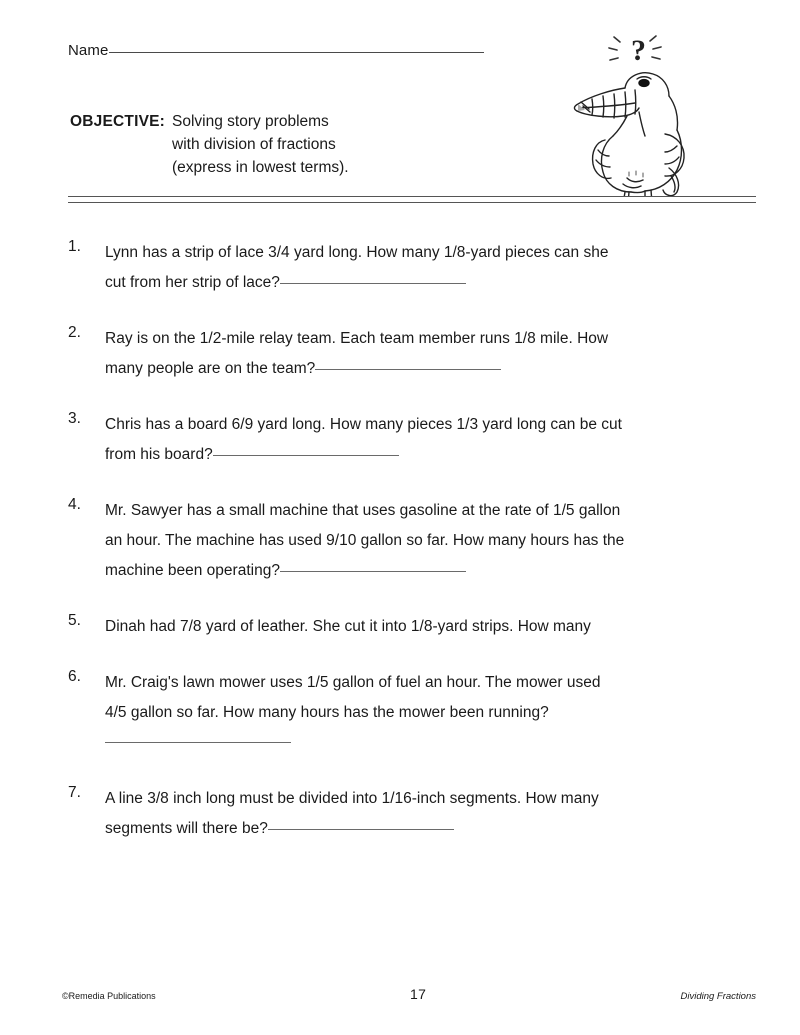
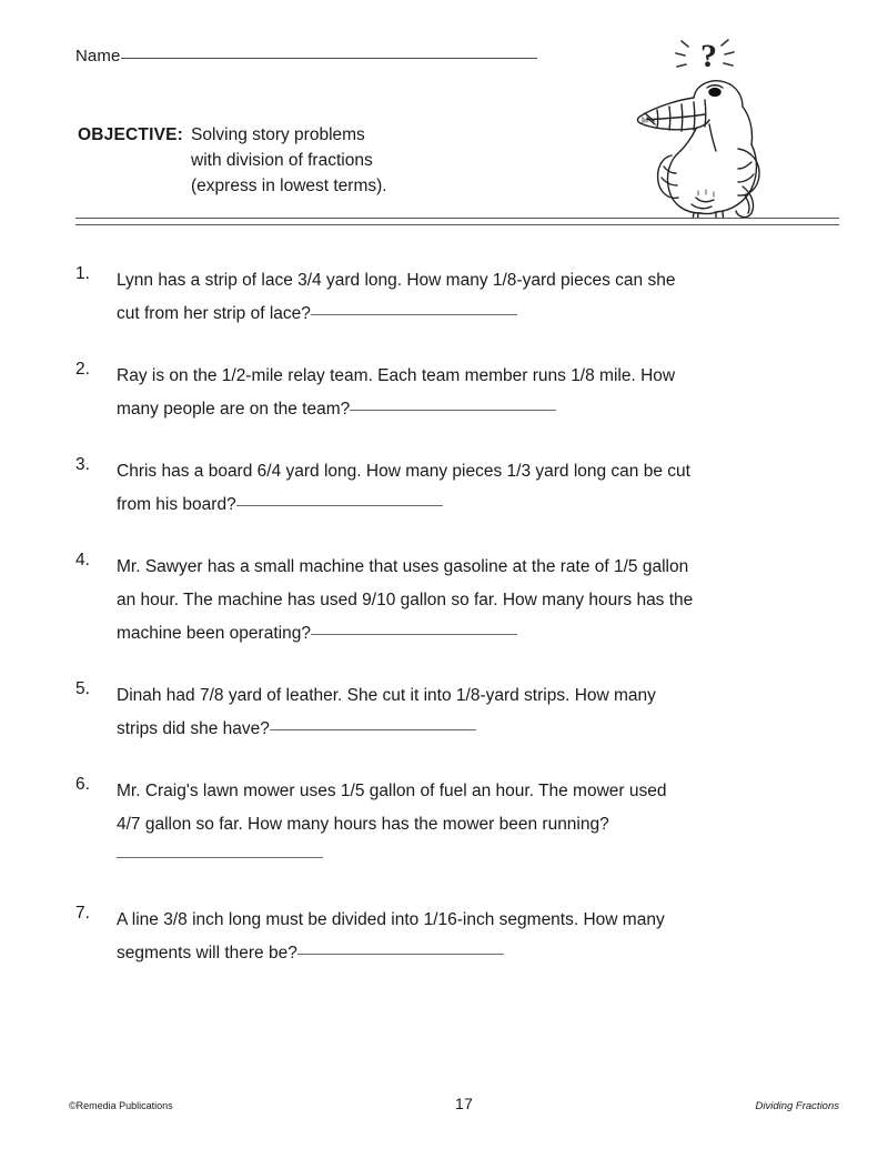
  Name
  OBJECTIVE:
  Solving story problems
  with division of fractions
  (express in lowest terms).
  ?
  1.
  Lynn has a strip of lace 3/4 yard long. How many 1/8-yard pieces can she
  cut from her strip of lace?
  2.
  Ray is on the 1/2-mile relay team. Each team member runs 1/8 mile. How
  many people are on the team?
  3.
- Chris has a board 6/9 yard long. How many pieces 1/3 yard long can be cut
+ Chris has a board 6/4 yard long. How many pieces 1/3 yard long can be cut
  from his board?
  4.
  Mr. Sawyer has a small machine that uses gasoline at the rate of 1/5 gallon
  an hour. The machine has used 9/10 gallon so far. How many hours has the
  machine been operating?
  5.
  Dinah had 7/8 yard of leather. She cut it into 1/8-yard strips. How many
+ strips did she have?
  6.
  Mr. Craig's lawn mower uses 1/5 gallon of fuel an hour. The mower used
- 4/5 gallon so far. How many hours has the mower been running?
+ 4/7 gallon so far. How many hours has the mower been running?
  7.
  A line 3/8 inch long must be divided into 1/16-inch segments. How many
  segments will there be?
  ©Remedia Publications
  17
  Dividing Fractions
